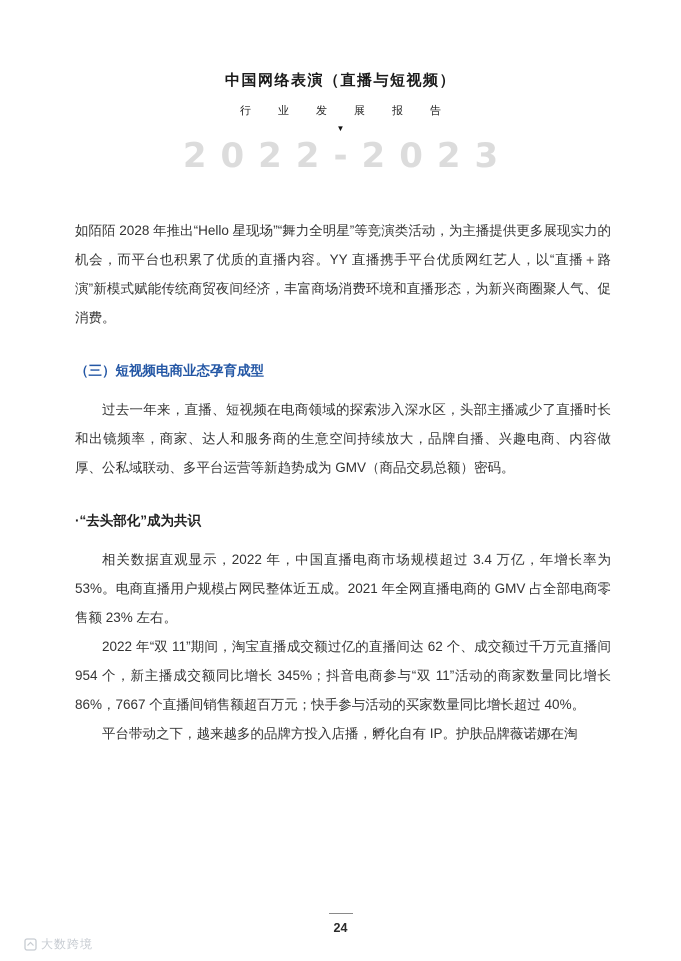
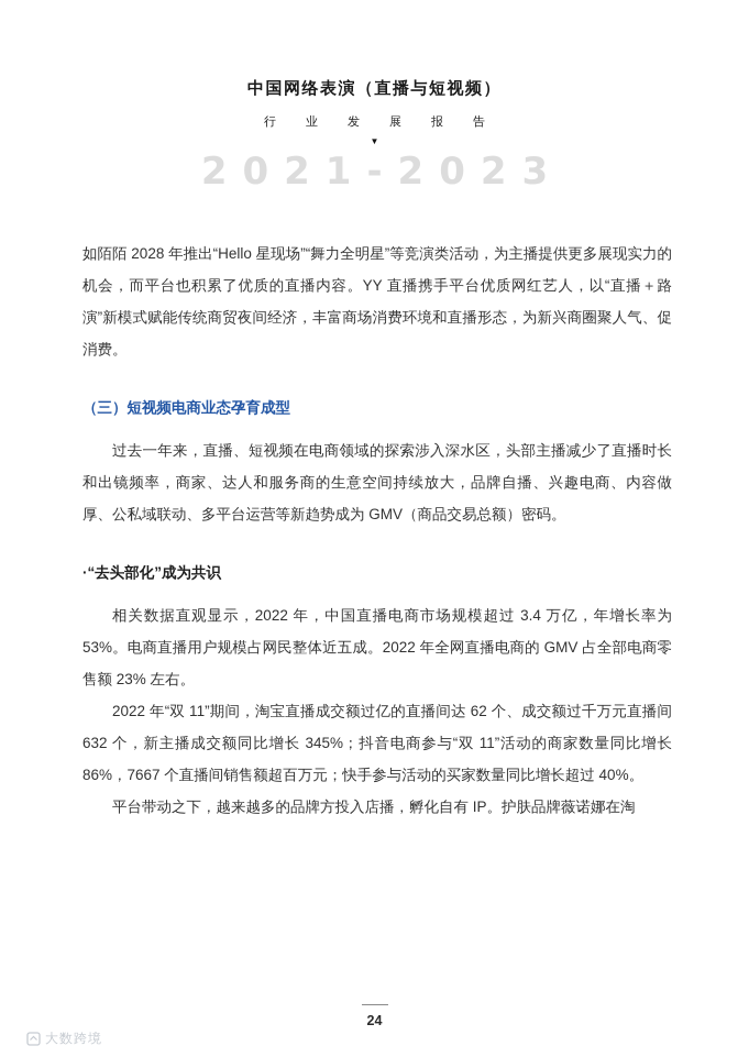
  中国网络表演（直播与短视频）
  行业发展报告
  ▼
- 2022-2023
+ 2021-2023
  如陌陌 2028 年推出“Hello 星现场”“舞力全明星”等竞演类活动，为主播提供更多展现实力的机会，而平台也积累了优质的直播内容。YY 直播携手平台优质网红艺人，以“直播＋路演”新模式赋能传统商贸夜间经济，丰富商场消费环境和直播形态，为新兴商圈聚人气、促消费。
  （三）短视频电商业态孕育成型
  过去一年来，直播、短视频在电商领域的探索涉入深水区，头部主播减少了直播时长和出镜频率，商家、达人和服务商的生意空间持续放大，品牌自播、兴趣电商、内容做厚、公私域联动、多平台运营等新趋势成为 GMV（商品交易总额）密码。
  ·“去头部化”成为共识
- 相关数据直观显示，2022 年，中国直播电商市场规模超过 3.4 万亿，年增长率为 53%。电商直播用户规模占网民整体近五成。2021 年全网直播电商的 GMV 占全部电商零售额 23% 左右。
+ 相关数据直观显示，2022 年，中国直播电商市场规模超过 3.4 万亿，年增长率为 53%。电商直播用户规模占网民整体近五成。2022 年全网直播电商的 GMV 占全部电商零售额 23% 左右。
- 2022 年“双 11”期间，淘宝直播成交额过亿的直播间达 62 个、成交额过千万元直播间 954 个，新主播成交额同比增长 345%；抖音电商参与“双 11”活动的商家数量同比增长 86%，7667 个直播间销售额超百万元；快手参与活动的买家数量同比增长超过 40%。
+ 2022 年“双 11”期间，淘宝直播成交额过亿的直播间达 62 个、成交额过千万元直播间 632 个，新主播成交额同比增长 345%；抖音电商参与“双 11”活动的商家数量同比增长 86%，7667 个直播间销售额超百万元；快手参与活动的买家数量同比增长超过 40%。
  平台带动之下，越来越多的品牌方投入店播，孵化自有 IP。护肤品牌薇诺娜在淘
  24
  大数跨境
